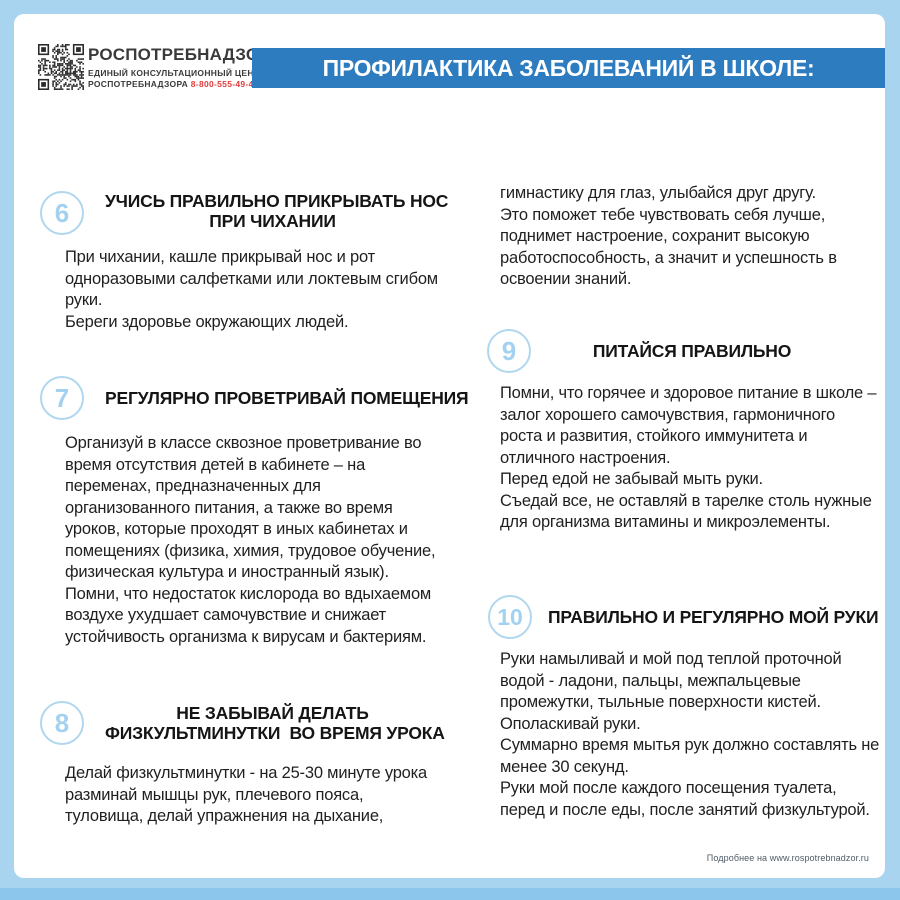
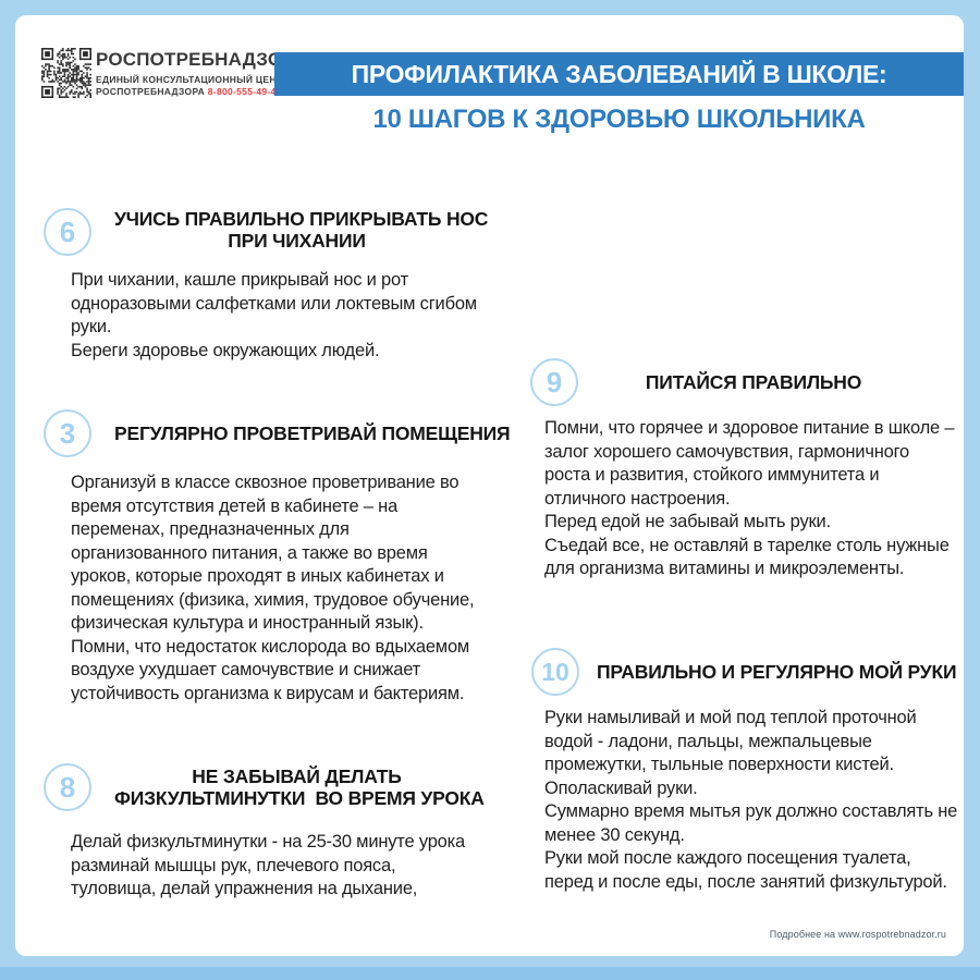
  РОСПОТРЕБНАДЗ
  ЕДИНЫЙ КОНСУЛЬТАЦИОННЫЙ ЦЕН
  РОСПОТРЕБНАДЗОРА 8-800-555-49-
  ПРОФИЛАКТИКА ЗАБОЛЕВАНИЙ В ШКОЛЕ:
+ 10 ШАГОВ К ЗДОРОВЬЮ ШКОЛЬНИКА
  6
  УЧИСЬ ПРАВИЛЬНО ПРИКРЫВАТЬ НОС
  ПРИ ЧИХАНИИ
  При чихании, кашле прикрывай нос и рот
  одноразовыми салфетками или локтевым сгибом
  руки.
  Береги здоровье окружающих людей.
- 7
+ 3
  РЕГУЛЯРНО ПРОВЕТРИВАЙ ПОМЕЩЕНИЯ
  Организуй в классе сквозное проветривание во
  время отсутствия детей в кабинете – на
  переменах, предназначенных для
  организованного питания, а также во время
  уроков, которые проходят в иных кабинетах и
  помещениях (физика, химия, трудовое обучение,
  физическая культура и иностранный язык).
  Помни, что недостаток кислорода во вдыхаемом
  воздухе ухудшает самочувствие и снижает
  устойчивость организма к вирусам и бактериям.
  8
  НЕ ЗАБЫВАЙ ДЕЛАТЬ
  ФИЗКУЛЬТМИНУТКИ ВО ВРЕМЯ УРОКА
  Делай физкультминутки - на 25-30 минуте урока
  разминай мышцы рук, плечевого пояса,
  туловища, делай упражнения на дыхание,
- гимнастику для глаз, улыбайся друг другу.
- Это поможет тебе чувствовать себя лучше,
- поднимет настроение, сохранит высокую
- работоспособность, а значит и успешность в
- освоении знаний.
  9
  ПИТАЙСЯ ПРАВИЛЬНО
  Помни, что горячее и здоровое питание в школе –
  залог хорошего самочувствия, гармоничного
  роста и развития, стойкого иммунитета и
  отличного настроения.
  Перед едой не забывай мыть руки.
  Съедай все, не оставляй в тарелке столь нужные
  для организма витамины и микроэлементы.
  10
  ПРАВИЛЬНО И РЕГУЛЯРНО МОЙ РУКИ
  Руки намыливай и мой под теплой проточной
  водой - ладони, пальцы, межпальцевые
  промежутки, тыльные поверхности кистей.
  Ополаскивай руки.
  Суммарно время мытья рук должно составлять не
  менее 30 секунд.
  Руки мой после каждого посещения туалета,
  перед и после еды, после занятий физкультурой.
  Подробнее на www.rospotrebnadzor.ru
